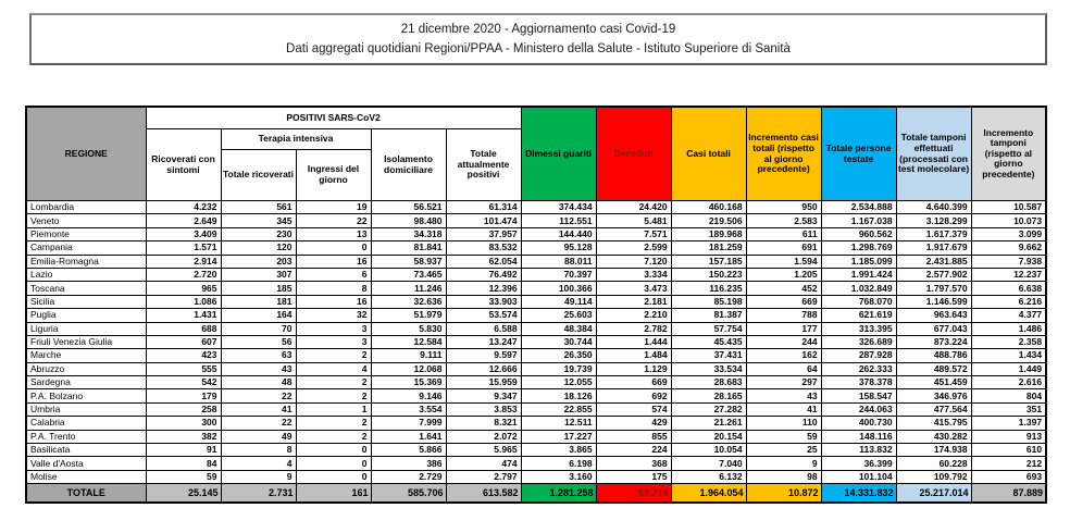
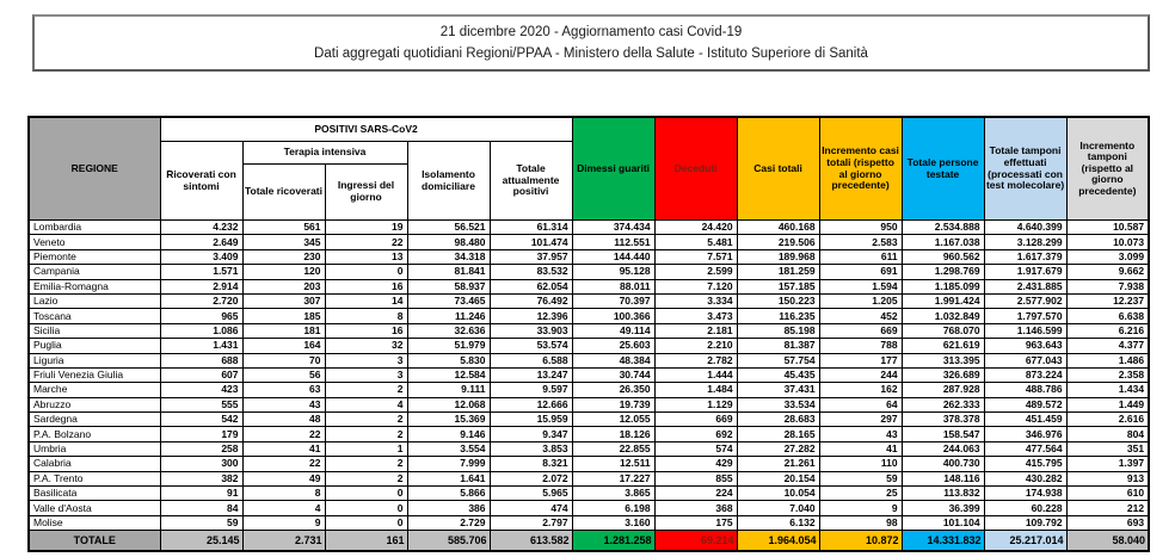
  21 dicembre 2020 - Aggiornamento casi Covid-19
  Dati aggregati quotidiani Regioni/PPAA - Ministero della Salute - Istituto Superiore di Sanità
  REGIONE	POSITIVI SARS-CoV2	Dimessi guariti	Deceduti	Casi totali	Incremento casi totali (rispetto al giorno precedente)	Totale persone testate	Totale tamponi effettuati (processati con test molecolare)	Incremento tamponi (rispetto al giorno precedente)
  Ricoverati con sintomi	Terapia intensiva	Isolamento domiciliare	Totale attualmente positivi
  Totale ricoverati	Ingressi del giorno
  Lombardia	4.232	561	19	56.521	61.314	374.434	24.420	460.168	950	2.534.888	4.640.399	10.587
  Veneto	2.649	345	22	98.480	101.474	112.551	5.481	219.506	2.583	1.167.038	3.128.299	10.073
  Piemonte	3.409	230	13	34.318	37.957	144.440	7.571	189.968	611	960.562	1.617.379	3.099
  Campania	1.571	120	0	81.841	83.532	95.128	2.599	181.259	691	1.298.769	1.917.679	9.662
  Emilia-Romagna	2.914	203	16	58.937	62.054	88.011	7.120	157.185	1.594	1.185.099	2.431.885	7.938
- Lazio	2.720	307	6	73.465	76.492	70.397	3.334	150.223	1.205	1.991.424	2.577.902	12.237
+ Lazio	2.720	307	14	73.465	76.492	70.397	3.334	150.223	1.205	1.991.424	2.577.902	12.237
  Toscana	965	185	8	11.246	12.396	100.366	3.473	116.235	452	1.032.849	1.797.570	6.638
  Sicilia	1.086	181	16	32.636	33.903	49.114	2.181	85.198	669	768.070	1.146.599	6.216
  Puglia	1.431	164	32	51.979	53.574	25.603	2.210	81.387	788	621.619	963.643	4.377
  Liguria	688	70	3	5.830	6.588	48.384	2.782	57.754	177	313.395	677.043	1.486
  Friuli Venezia Giulia	607	56	3	12.584	13.247	30.744	1.444	45.435	244	326.689	873.224	2.358
  Marche	423	63	2	9.111	9.597	26.350	1.484	37.431	162	287.928	488.786	1.434
  Abruzzo	555	43	4	12.068	12.666	19.739	1.129	33.534	64	262.333	489.572	1.449
  Sardegna	542	48	2	15.369	15.959	12.055	669	28.683	297	378.378	451.459	2.616
  P.A. Bolzano	179	22	2	9.146	9.347	18.126	692	28.165	43	158.547	346.976	804
  Umbria	258	41	1	3.554	3.853	22.855	574	27.282	41	244.063	477.564	351
  Calabria	300	22	2	7.999	8.321	12.511	429	21.261	110	400.730	415.795	1.397
  P.A. Trento	382	49	2	1.641	2.072	17.227	855	20.154	59	148.116	430.282	913
  Basilicata	91	8	0	5.866	5.965	3.865	224	10.054	25	113.832	174.938	610
  Valle d'Aosta	84	4	0	386	474	6.198	368	7.040	9	36.399	60.228	212
  Molise	59	9	0	2.729	2.797	3.160	175	6.132	98	101.104	109.792	693
- TOTALE	25.145	2.731	161	585.706	613.582	1.281.258	69.214	1.964.054	10.872	14.331.832	25.217.014	87.889
+ TOTALE	25.145	2.731	161	585.706	613.582	1.281.258	69.214	1.964.054	10.872	14.331.832	25.217.014	58.040
